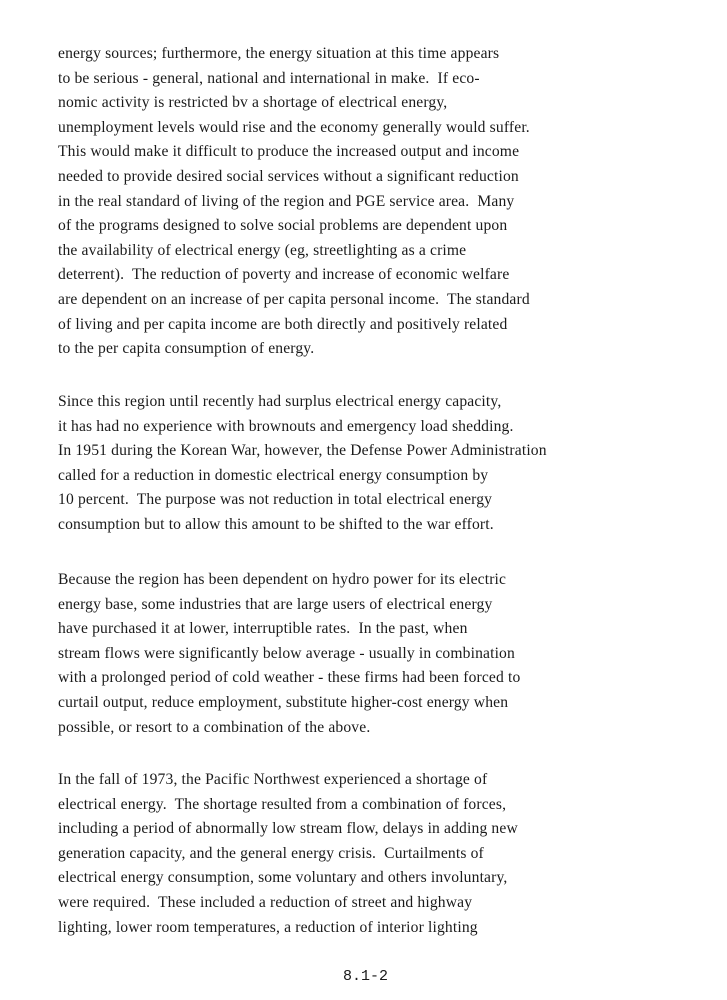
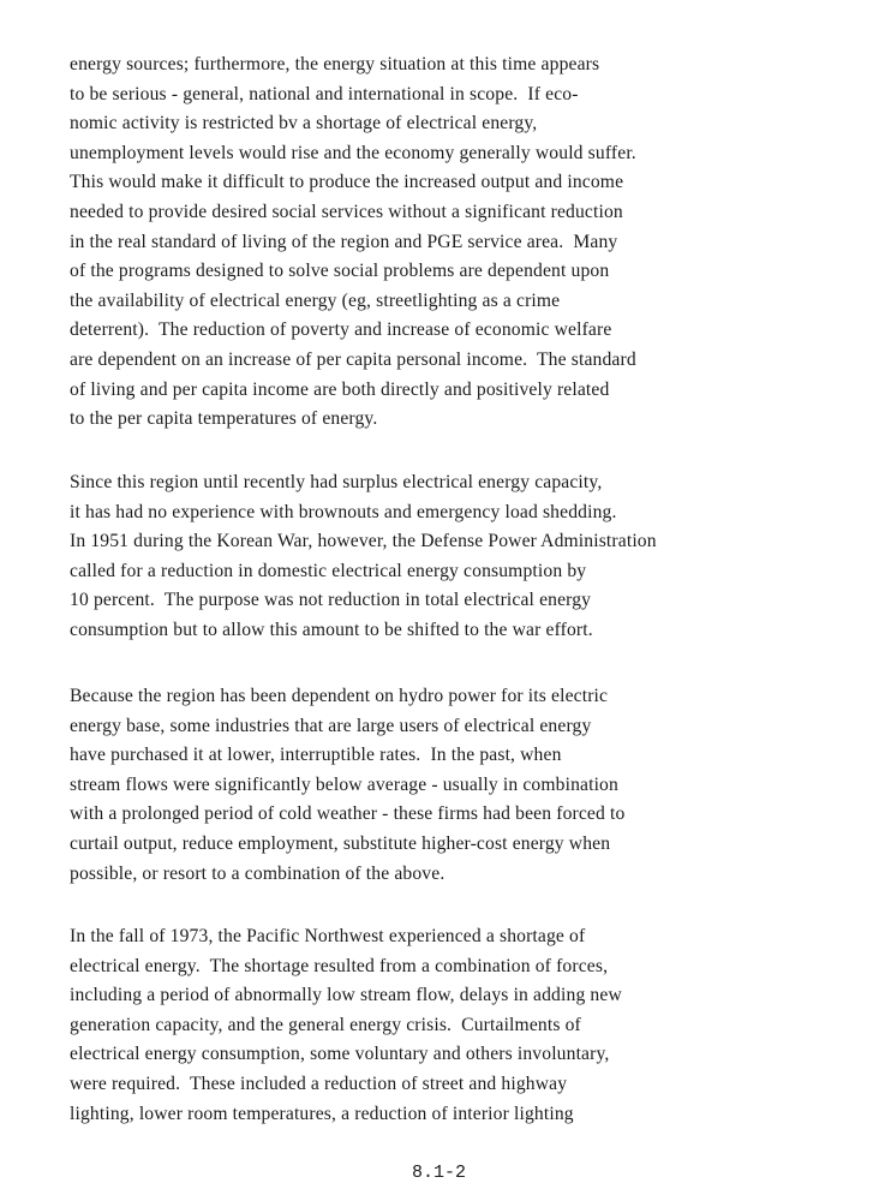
  energy sources; furthermore, the energy situation at this time appears
- to be serious - general, national and international in make. If eco-
+ to be serious - general, national and international in scope. If eco-
  nomic activity is restricted bv a shortage of electrical energy,
  unemployment levels would rise and the economy generally would suffer.
  This would make it difficult to produce the increased output and income
  needed to provide desired social services without a significant reduction
  in the real standard of living of the region and PGE service area. Many
  of the programs designed to solve social problems are dependent upon
  the availability of electrical energy (eg, streetlighting as a crime
  deterrent). The reduction of poverty and increase of economic welfare
  are dependent on an increase of per capita personal income. The standard
  of living and per capita income are both directly and positively related
- to the per capita consumption of energy.
+ to the per capita temperatures of energy.
  Since this region until recently had surplus electrical energy capacity,
  it has had no experience with brownouts and emergency load shedding.
  In 1951 during the Korean War, however, the Defense Power Administration
  called for a reduction in domestic electrical energy consumption by
  10 percent. The purpose was not reduction in total electrical energy
  consumption but to allow this amount to be shifted to the war effort.
  Because the region has been dependent on hydro power for its electric
  energy base, some industries that are large users of electrical energy
  have purchased it at lower, interruptible rates. In the past, when
  stream flows were significantly below average - usually in combination
  with a prolonged period of cold weather - these firms had been forced to
  curtail output, reduce employment, substitute higher-cost energy when
  possible, or resort to a combination of the above.
  In the fall of 1973, the Pacific Northwest experienced a shortage of
  electrical energy. The shortage resulted from a combination of forces,
  including a period of abnormally low stream flow, delays in adding new
  generation capacity, and the general energy crisis. Curtailments of
  electrical energy consumption, some voluntary and others involuntary,
  were required. These included a reduction of street and highway
  lighting, lower room temperatures, a reduction of interior lighting
  8.1-2
